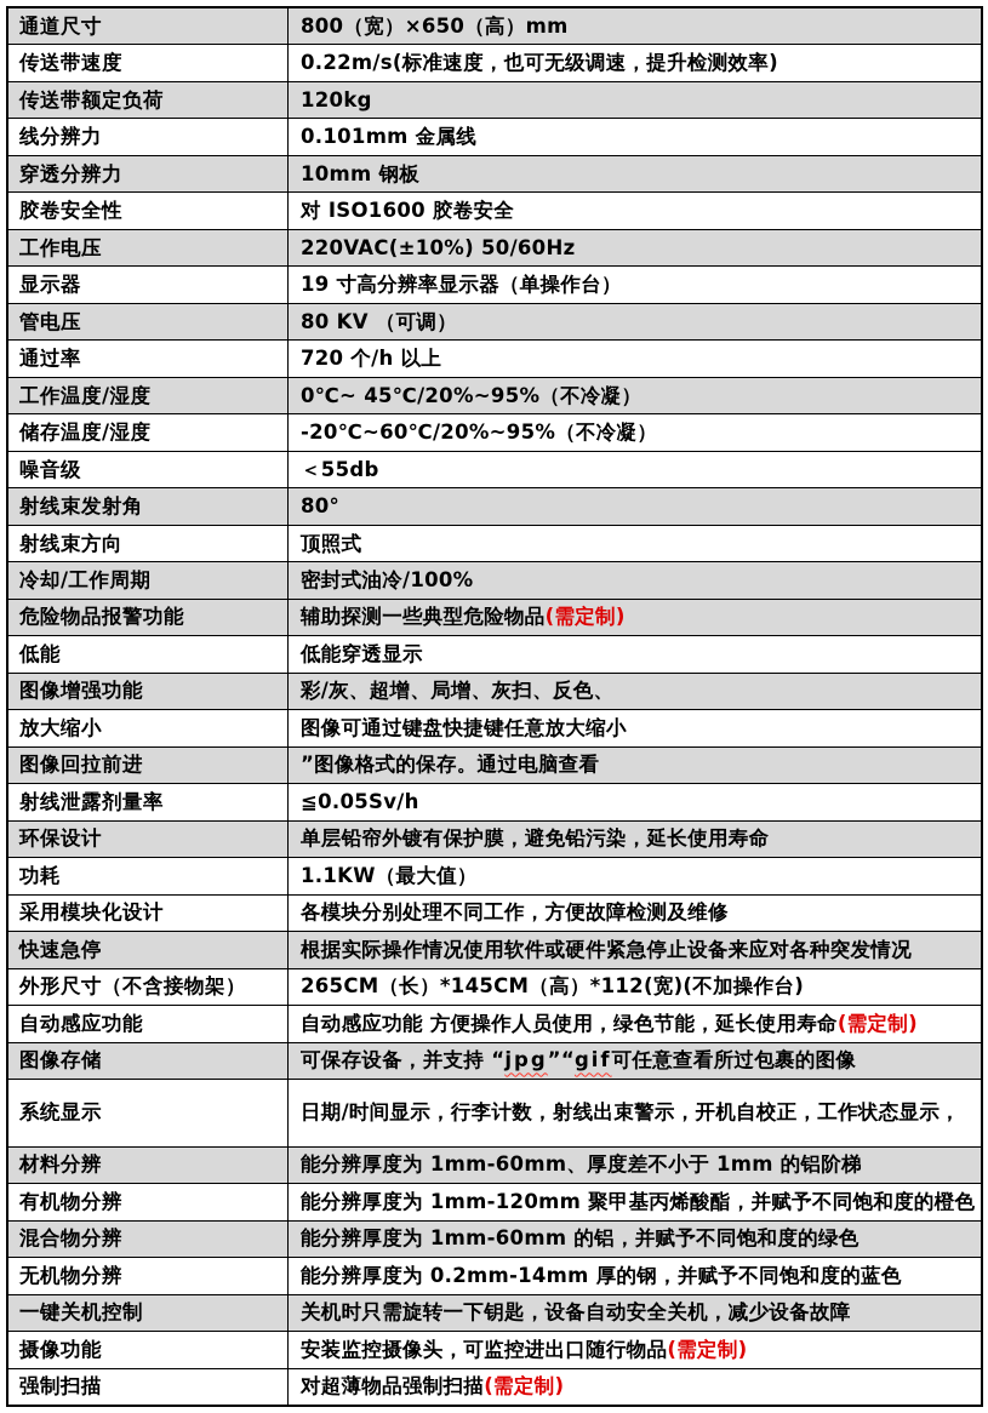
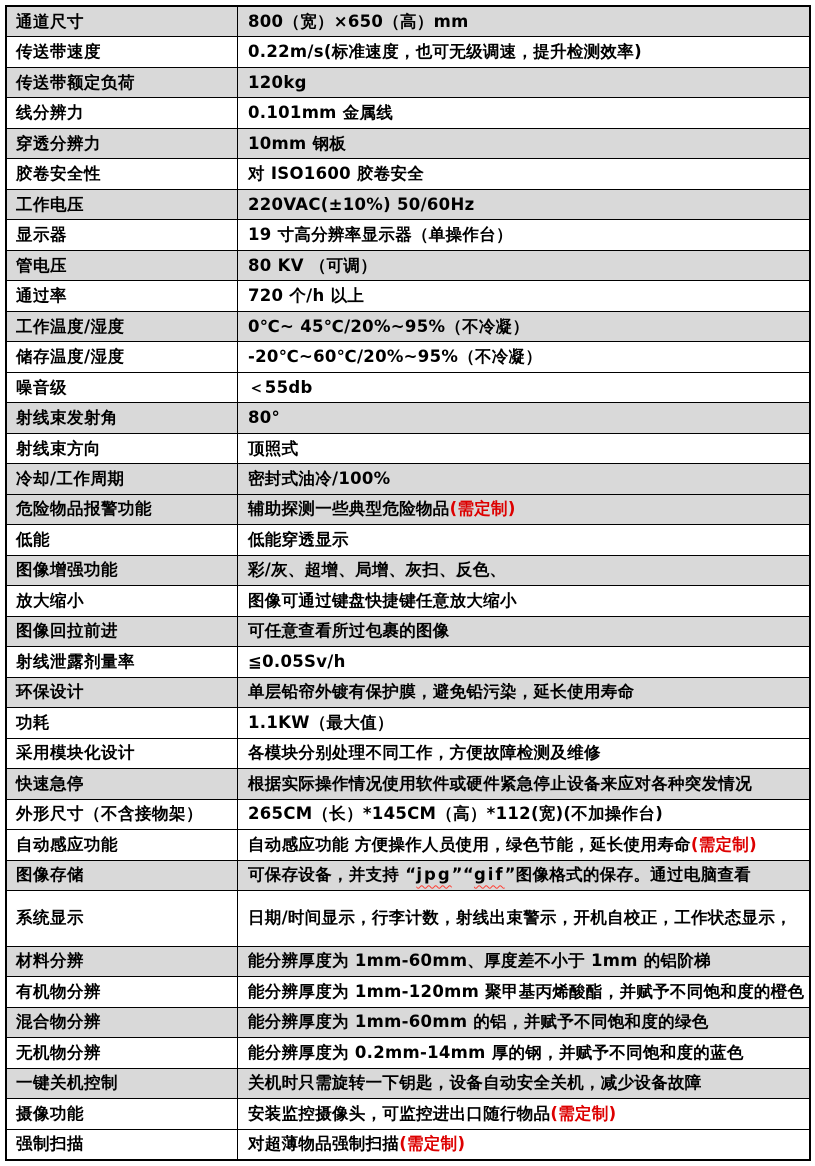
  通道尺寸
  800（宽）×650（高）mm
  传送带速度
  0.22m/s(标准速度，也可无级调速，提升检测效率)
  传送带额定负荷
  120kg
  线分辨力
  0.101mm 金属线
  穿透分辨力
  10mm 钢板
  胶卷安全性
  对 ISO1600 胶卷安全
  工作电压
  220VAC(±10%) 50/60Hz
  显示器
  19 寸高分辨率显示器（单操作台）
  管电压
  80 KV （可调）
  通过率
  720 个/h 以上
  工作温度/湿度
  0℃~ 45℃/20%~95%（不冷凝）
  储存温度/湿度
  -20℃~60℃/20%~95%（不冷凝）
  噪音级
  ＜55db
  射线束发射角
  80°
  射线束方向
  顶照式
  冷却/工作周期
  密封式油冷/100%
  危险物品报警功能
  辅助探测一些典型危险物品(需定制)
  低能
  低能穿透显示
  图像增强功能
  彩/灰、超增、局增、灰扫、反色、
  放大缩小
  图像可通过键盘快捷键任意放大缩小
  图像回拉前进
- ”图像格式的保存。通过电脑查看
+ 可任意查看所过包裹的图像
  射线泄露剂量率
  ≦0.05Sv/h
  环保设计
  单层铅帘外镀有保护膜，避免铅污染，延长使用寿命
  功耗
  1.1KW（最大值）
  采用模块化设计
  各模块分别处理不同工作，方便故障检测及维修
  快速急停
  根据实际操作情况使用软件或硬件紧急停止设备来应对各种突发情况
  外形尺寸（不含接物架）
  265CM（长）*145CM（高）*112(宽)(不加操作台)
  自动感应功能
  自动感应功能 方便操作人员使用，绿色节能，延长使用寿命(需定制)
  图像存储
- 可保存设备，并支持 “jpg”“gif可任意查看所过包裹的图像
+ 可保存设备，并支持 “jpg”“gif”图像格式的保存。通过电脑查看
  系统显示
  日期/时间显示，行李计数，射线出束警示，开机自校正，工作状态显示，
  材料分辨
  能分辨厚度为 1mm-60mm、厚度差不小于 1mm 的铝阶梯
  有机物分辨
  能分辨厚度为 1mm-120mm 聚甲基丙烯酸酯，并赋予不同饱和度的橙色
  混合物分辨
  能分辨厚度为 1mm-60mm 的铝，并赋予不同饱和度的绿色
  无机物分辨
  能分辨厚度为 0.2mm-14mm 厚的钢，并赋予不同饱和度的蓝色
  一键关机控制
  关机时只需旋转一下钥匙，设备自动安全关机，减少设备故障
  摄像功能
  安装监控摄像头，可监控进出口随行物品(需定制)
  强制扫描
  对超薄物品强制扫描(需定制)
